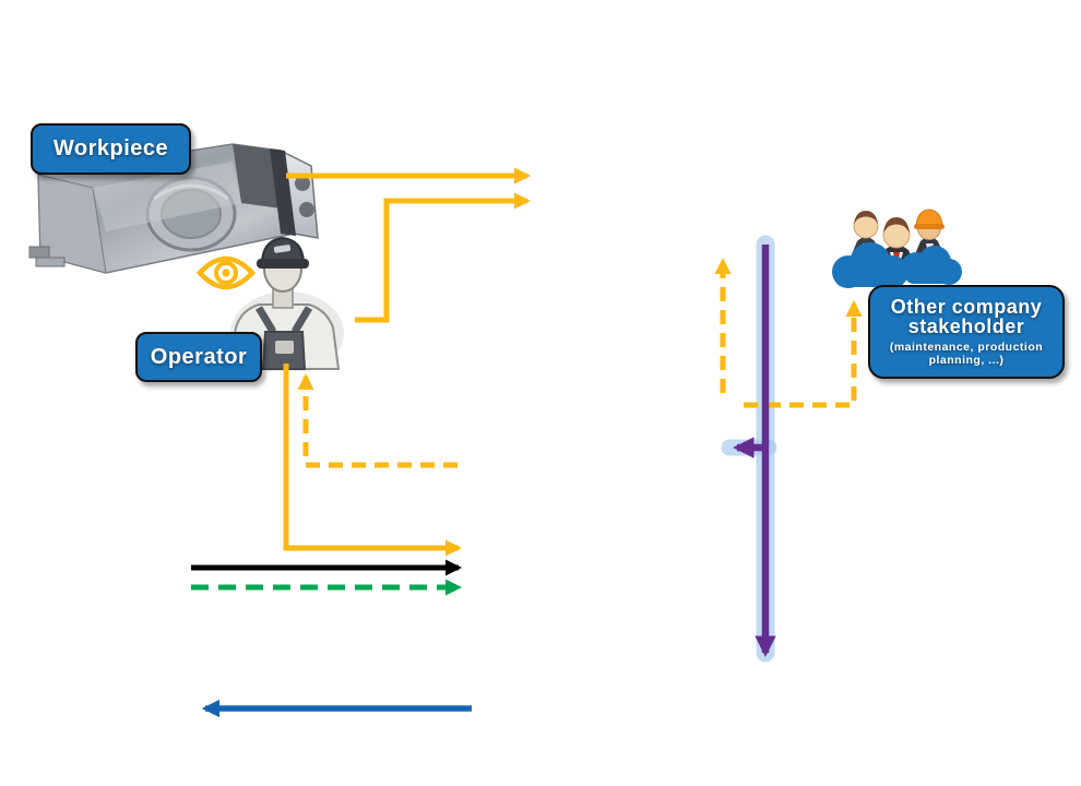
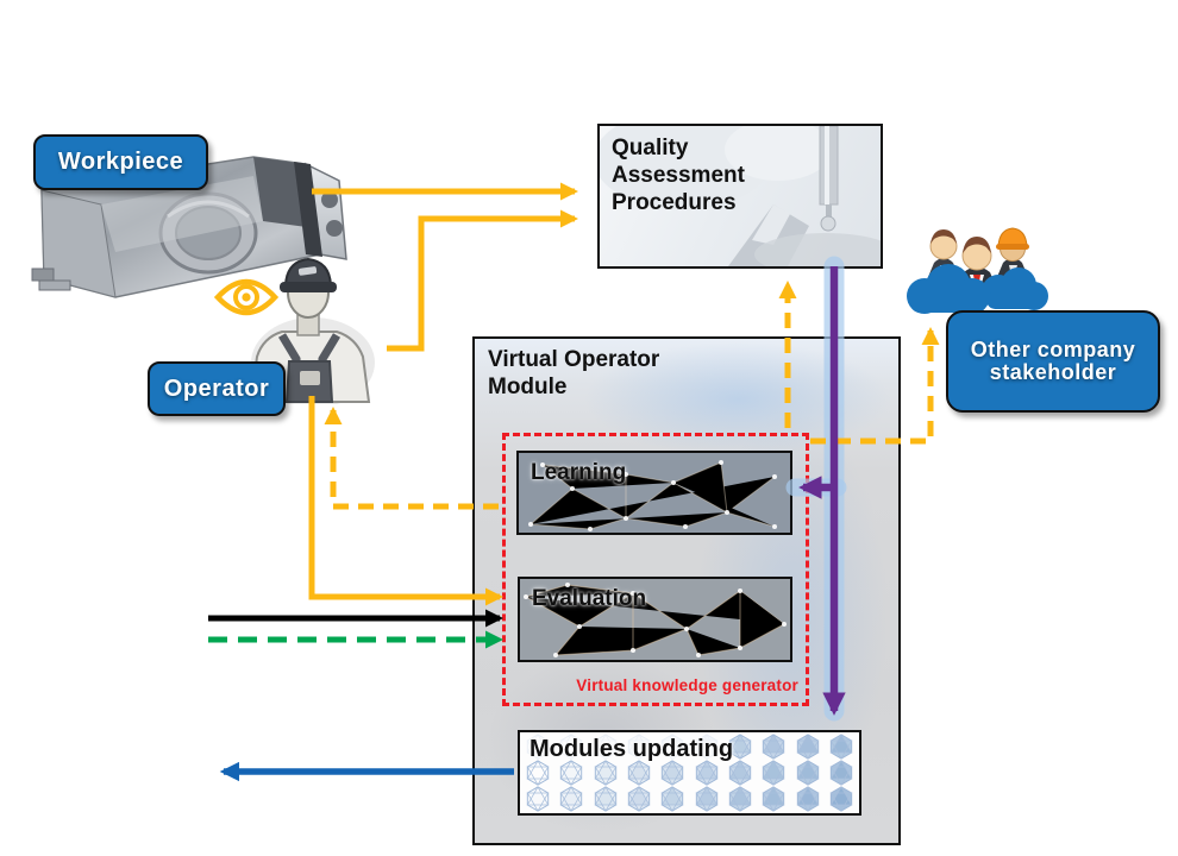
+ Quality Assessment Procedures
+ Virtual Operator Module
+ Virtual knowledge generator
+ Learning
+ Evaluation
+ Modules updating
  Workpiece
  Operator
  Other company stakeholder
- (maintenance, production planning, ...)
